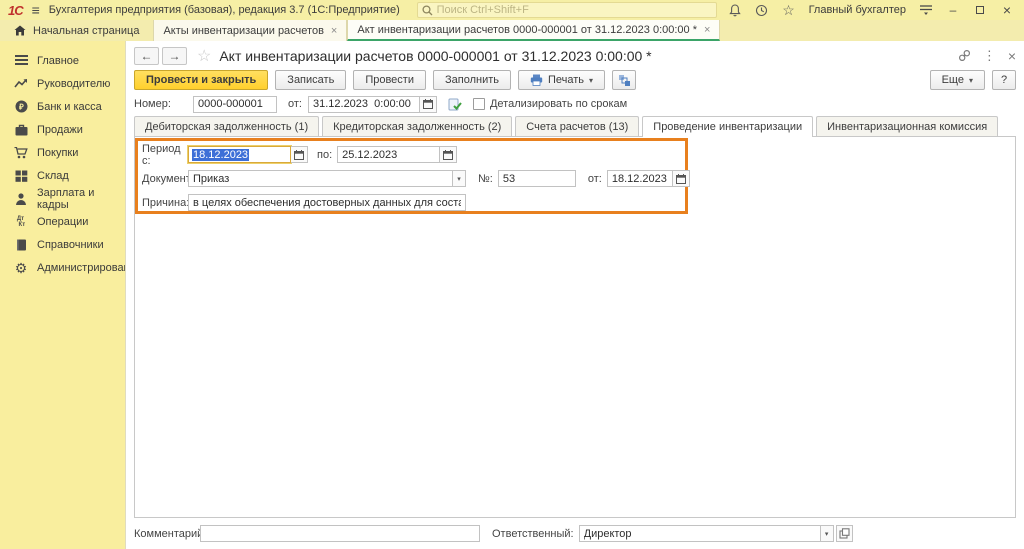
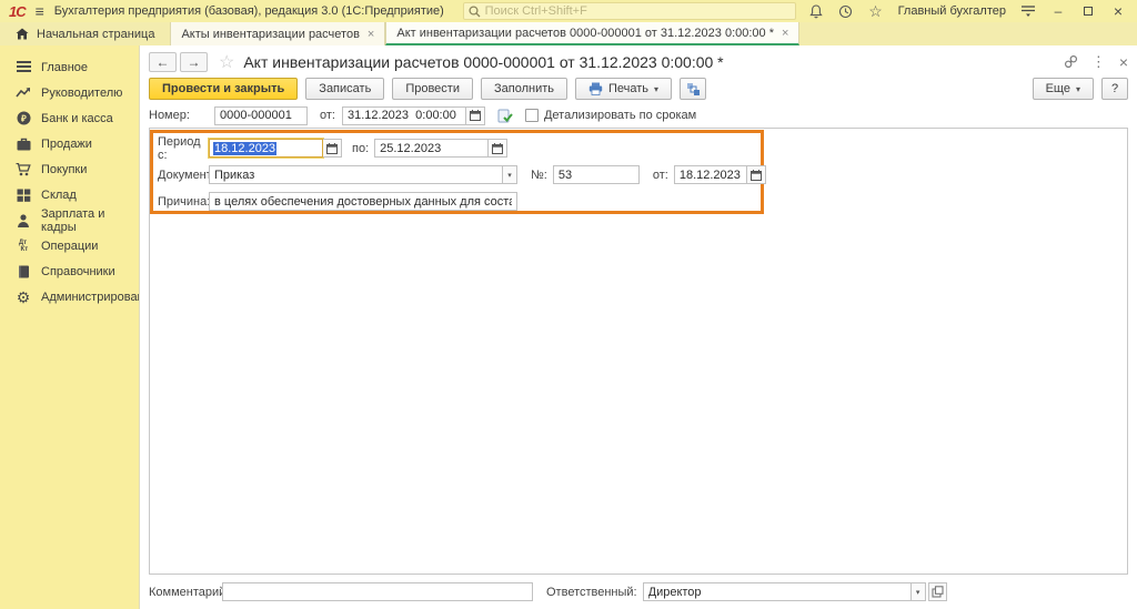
  1С
  ≡
- Бухгалтерия предприятия (базовая), редакция 3.7 (1С:Предприятие)
+ Бухгалтерия предприятия (базовая), редакция 3.0 (1С:Предприятие)
  Поиск Ctrl+Shift+F
  ☆
  Главный бухгалтер
  –
  ×
  Начальная страница
  Акты инвентаризации расчетов
  ×
  Акт инвентаризации расчетов 0000-000001 от 31.12.2023 0:00:00 *
  ×
  Главное
  Руководителю
  ₽
  Банк и касса
  Продажи
  Покупки
  Склад
  Зарплата и кадры
  Операции
  Справочники
  ⚙
  Администрирова
  ←
  →
  ☆
  Акт инвентаризации расчетов 0000-000001 от 31.12.2023 0:00:00 *
  ⋮
  ×
  Провести и закрыть
  Записать
  Провести
  Заполнить
  Печать
  ▾
  Еще
  ▾
  ?
  Номер:
  0000-000001
  от:
  31.12.2023 0:00:00
  Детализировать по срокам
- Дебиторская задолженность (1)
- Кредиторская задолженность (2)
- Счета расчетов (13)
- Проведение инвентаризации
- Инвентаризационная комиссия
  Период с:
  18.12.2023
  по:
  25.12.2023
  Докумен
  Приказ
  №:
  53
  от:
  18.12.2023
  Причина
  в целях обеспечения достоверных данных для сост
  Комментари
  Ответственный:
  Директор
